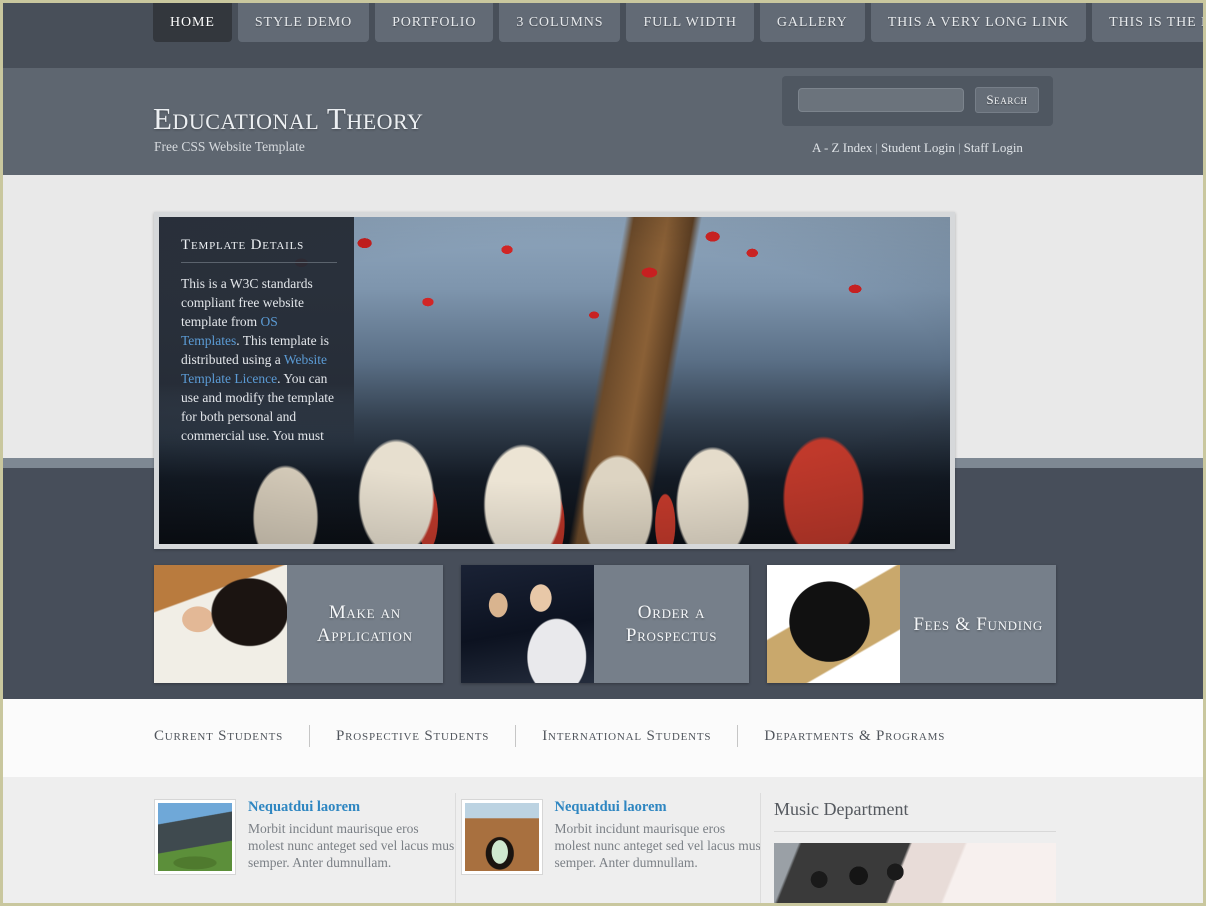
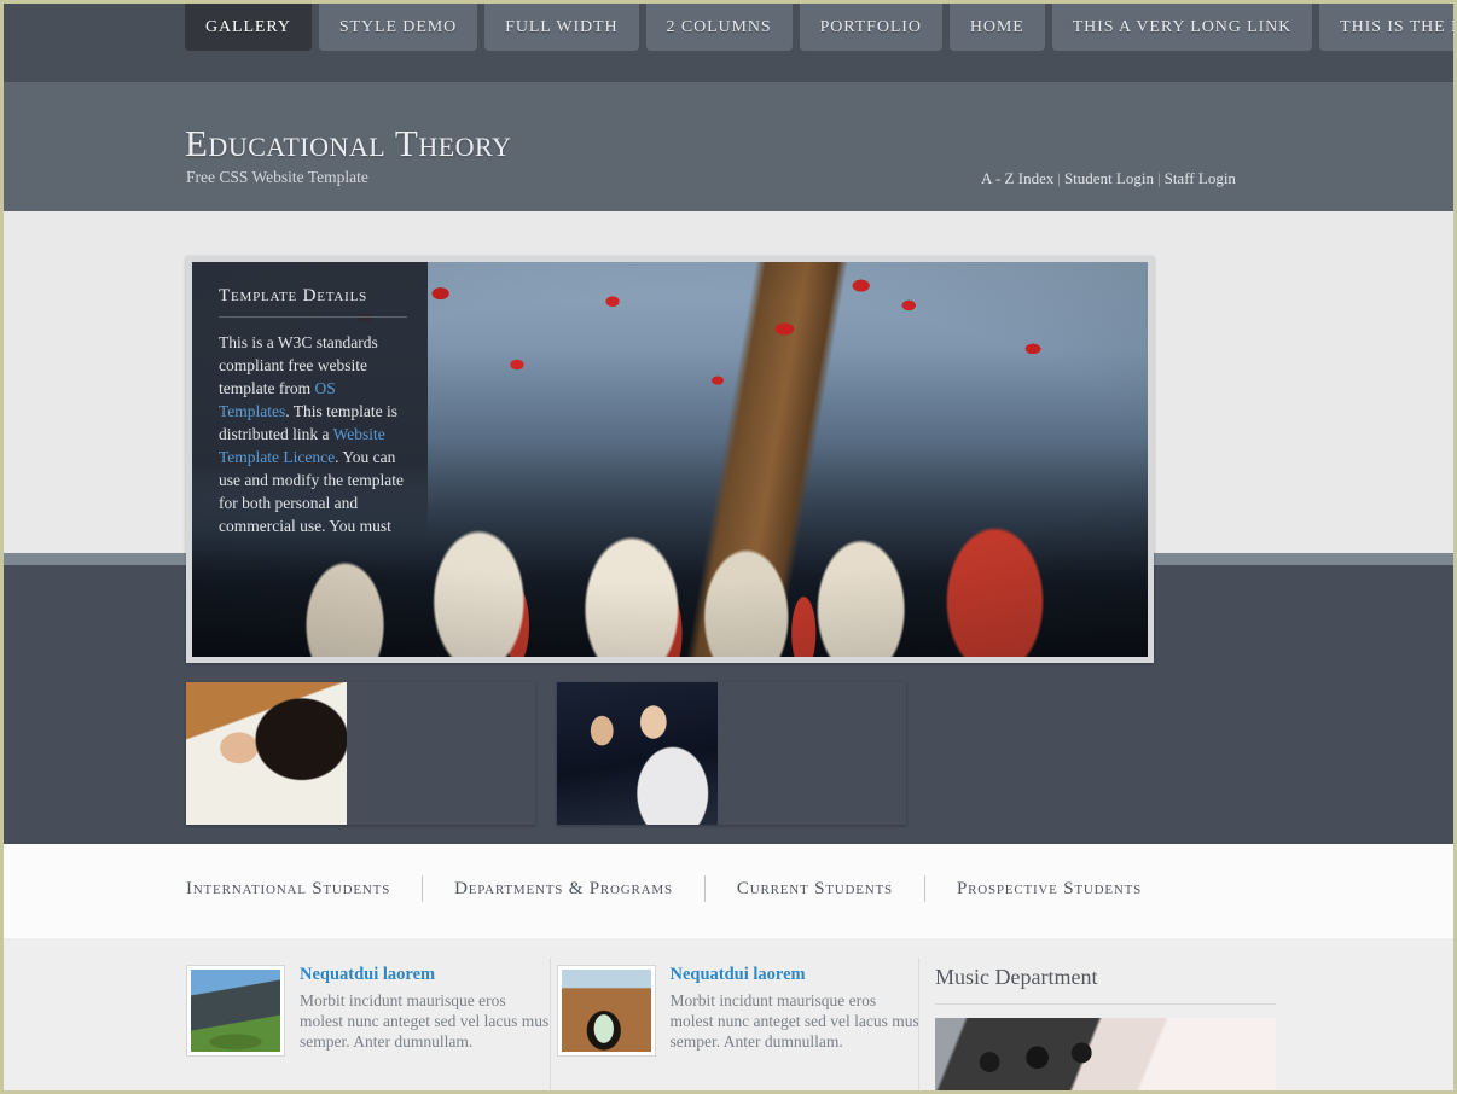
- HOME
+ GALLERY
  STYLE DEMO
- PORTFOLIO
+ FULL WIDTH
- 3 COLUMNS
+ 2 COLUMNS
- FULL WIDTH
+ PORTFOLIO
- GALLERY
+ HOME
  THIS A VERY LONG LINK
  Educational Theory
  Free CSS Website Template
- Search
  A - Z Index | Student Login | Staff Login
  Template Details
- This is a W3C standards compliant free website template from OS Templates. This template is distributed using a Website Template Licence. You can use and modify the template for both personal and commercial use. You must
+ This is a W3C standards compliant free website template from OS Templates. This template is distributed link a Website Template Licence. You can use and modify the template for both personal and commercial use. You must
- Make an Application
- Order a Prospectus
- Fees & Funding
- Current Students
+ International Students
- Prospective Students
+ Departments & Programs
- International Students
+ Current Students
- Departments & Programs
+ Prospective Students
  Nequatdui laorem
  Morbit incidunt maurisque eros molest nunc anteget sed vel lacus mus semper. Anter dumnullam.
  Nequatdui laorem
  Morbit incidunt maurisque eros molest nunc anteget sed vel lacus mus semper. Anter dumnullam.
  Music Department
